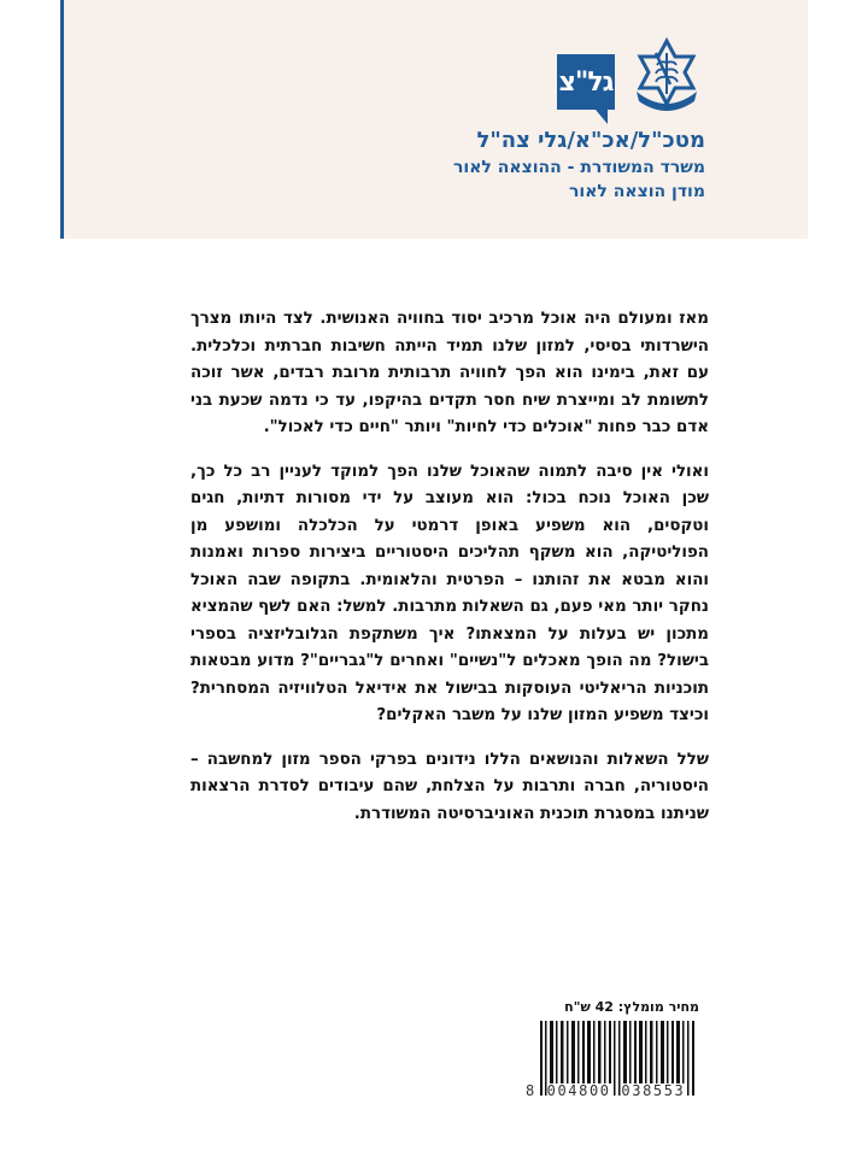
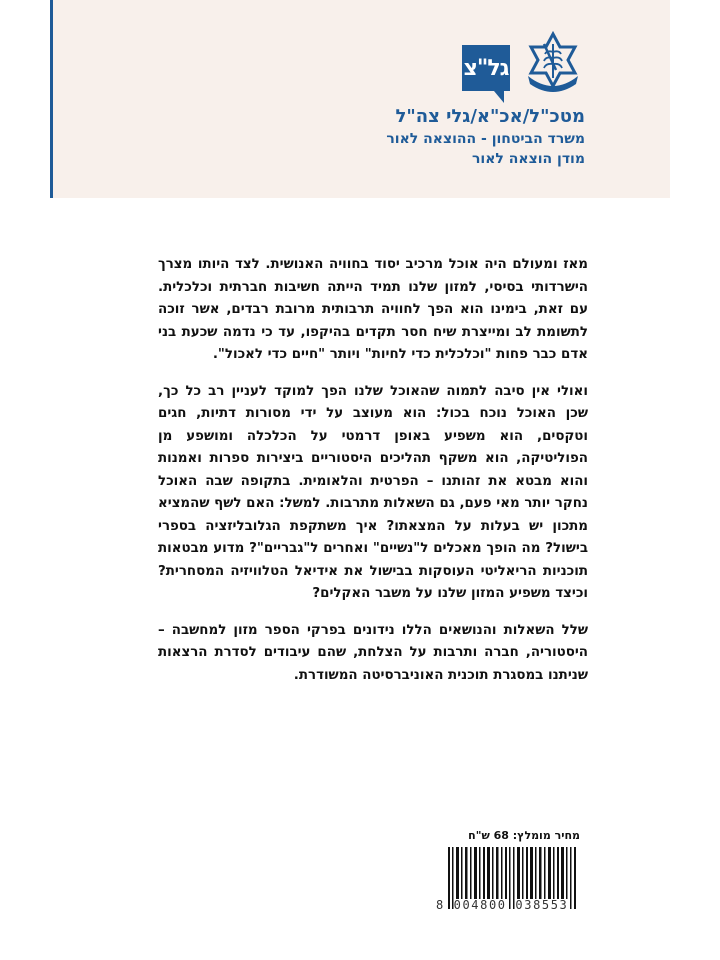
  גל"צ
  מטכ"ל/אכ"א/גלי צה"ל
- משרד המשודרת - ההוצאה לאור
+ משרד הביטחון - ההוצאה לאור
  מודן הוצאה לאור
- מאז ומעולם היה אוכל מרכיב יסוד בחוויה האנושית. לצד היותו מצרך הישרדותי בסיסי, למזון שלנו תמיד הייתה חשיבות חברתית וכלכלית. עם זאת, בימינו הוא הפך לחוויה תרבותית מרובת רבדים, אשר זוכה לתשומת לב ומייצרת שיח חסר תקדים בהיקפו, עד כי נדמה שכעת בני אדם כבר פחות "אוכלים כדי לחיות" ויותר "חיים כדי לאכול".
+ מאז ומעולם היה אוכל מרכיב יסוד בחוויה האנושית. לצד היותו מצרך הישרדותי בסיסי, למזון שלנו תמיד הייתה חשיבות חברתית וכלכלית. עם זאת, בימינו הוא הפך לחוויה תרבותית מרובת רבדים, אשר זוכה לתשומת לב ומייצרת שיח חסר תקדים בהיקפו, עד כי נדמה שכעת בני אדם כבר פחות "וכלכלית כדי לחיות" ויותר "חיים כדי לאכול".
  ואולי אין סיבה לתמוה שהאוכל שלנו הפך למוקד לעניין רב כל כך, שכן האוכל נוכח בכול: הוא מעוצב על ידי מסורות דתיות, חגים וטקסים, הוא משפיע באופן דרמטי על הכלכלה ומושפע מן הפוליטיקה, הוא משקף תהליכים היסטוריים ביצירות ספרות ואמנות והוא מבטא את זהותנו – הפרטית והלאומית. בתקופה שבה האוכל נחקר יותר מאי פעם, גם השאלות מתרבות. למשל: האם לשף שהמציא מתכון יש בעלות על המצאתו? איך משתקפת הגלובליזציה בספרי בישול? מה הופך מאכלים ל"נשיים" ואחרים ל"גבריים"? מדוע מבטאות תוכניות הריאליטי העוסקות בבישול את אידיאל הטלוויזיה המסחרית? וכיצד משפיע המזון שלנו על משבר האקלים?
  שלל השאלות והנושאים הללו נידונים בפרקי הספר מזון למחשבה – היסטוריה, חברה ותרבות על הצלחת, שהם עיבודים לסדרת הרצאות שניתנו במסגרת תוכנית האוניברסיטה המשודרת.
- מחיר מומלץ: 42 ש"ח
+ מחיר מומלץ: 68 ש"ח
  8 004800 038553
